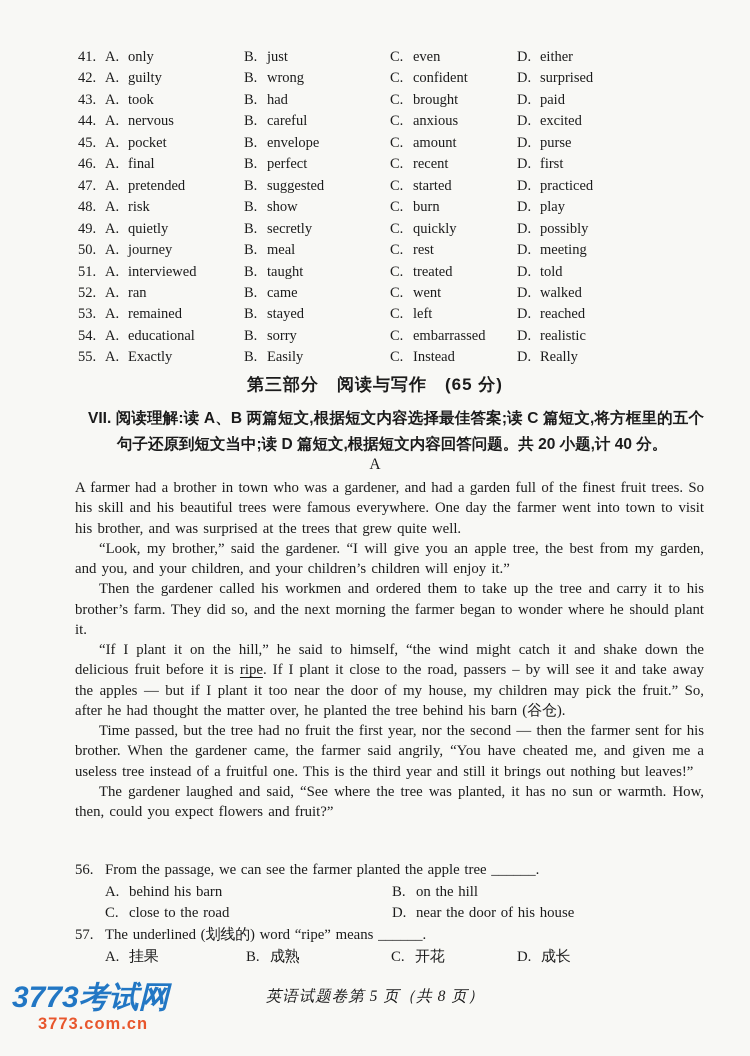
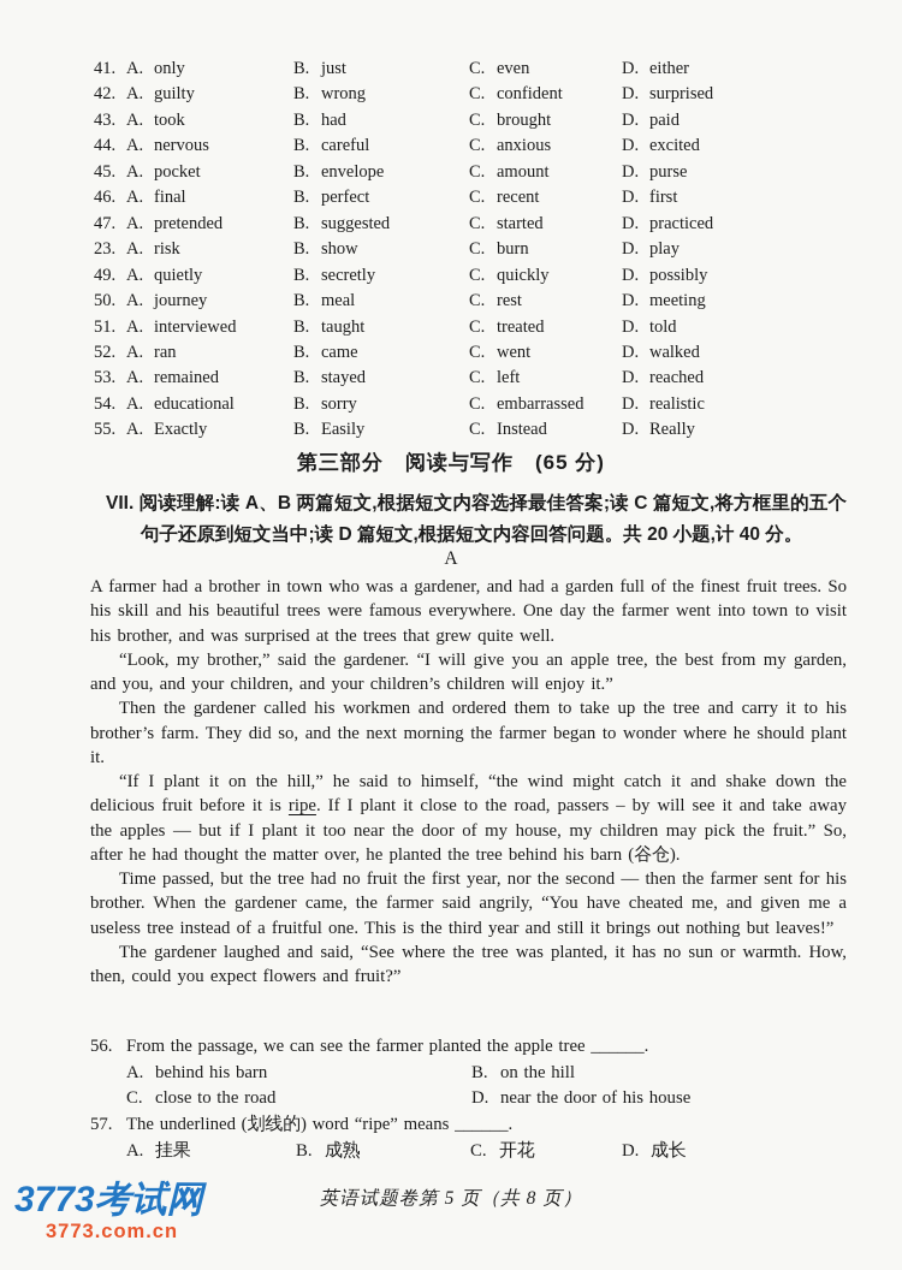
  41.
  A. only
  B. just
  C. even
  D. either
  42.
  A. guilty
  B. wrong
  C. confident
  D. surprised
  43.
  A. took
  B. had
  C. brought
  D. paid
  44.
  A. nervous
  B. careful
  C. anxious
  D. excited
  45.
  A. pocket
  B. envelope
  C. amount
  D. purse
  46.
  A. final
  B. perfect
  C. recent
  D. first
  47.
  A. pretended
  B. suggested
  C. started
  D. practiced
- 48.
+ 23.
  A. risk
  B. show
  C. burn
  D. play
  49.
  A. quietly
  B. secretly
  C. quickly
  D. possibly
  50.
  A. journey
  B. meal
  C. rest
  D. meeting
  51.
  A. interviewed
  B. taught
  C. treated
  D. told
  52.
  A. ran
  B. came
  C. went
  D. walked
  53.
  A. remained
  B. stayed
  C. left
  D. reached
  54.
  A. educational
  B. sorry
  C. embarrassed
  D. realistic
  55.
  A. Exactly
  B. Easily
  C. Instead
  D. Really
  第三部分 阅读与写作 (65 分)
  VII. 阅读理解:读 A、B 两篇短文,根据短文内容选择最佳答案;读 C 篇短文,将方框里的五个句子还原到短文当中;读 D 篇短文,根据短文内容回答问题。共 20 小题,计 40 分。
  A
  A farmer had a brother in town who was a gardener, and had a garden full of the finest fruit trees. So his skill and his beautiful trees were famous everywhere. One day the farmer went into town to visit his brother, and was surprised at the trees that grew quite well.
  “Look, my brother,” said the gardener. “I will give you an apple tree, the best from my garden, and you, and your children, and your children’s children will enjoy it.”
  Then the gardener called his workmen and ordered them to take up the tree and carry it to his brother’s farm. They did so, and the next morning the farmer began to wonder where he should plant it.
  “If I plant it on the hill,” he said to himself, “the wind might catch it and shake down the delicious fruit before it is ripe. If I plant it close to the road, passers – by will see it and take away the apples — but if I plant it too near the door of my house, my children may pick the fruit.” So, after he had thought the matter over, he planted the tree behind his barn (谷仓).
  Time passed, but the tree had no fruit the first year, nor the second — then the farmer sent for his brother. When the gardener came, the farmer said angrily, “You have cheated me, and given me a useless tree instead of a fruitful one. This is the third year and still it brings out nothing but leaves!”
  The gardener laughed and said, “See where the tree was planted, it has no sun or warmth. How, then, could you expect flowers and fruit?”
  56. From the passage, we can see the farmer planted the apple tree ______.
  A. behind his barn
  B. on the hill
  C. close to the road
  D. near the door of his house
  57. The underlined (划线的) word “ripe” means ______.
  A. 挂果
  B. 成熟
  C. 开花
  D. 成长
  英语试题卷第 5 页（共 8 页）
  3773考试网
  3773.com.cn
